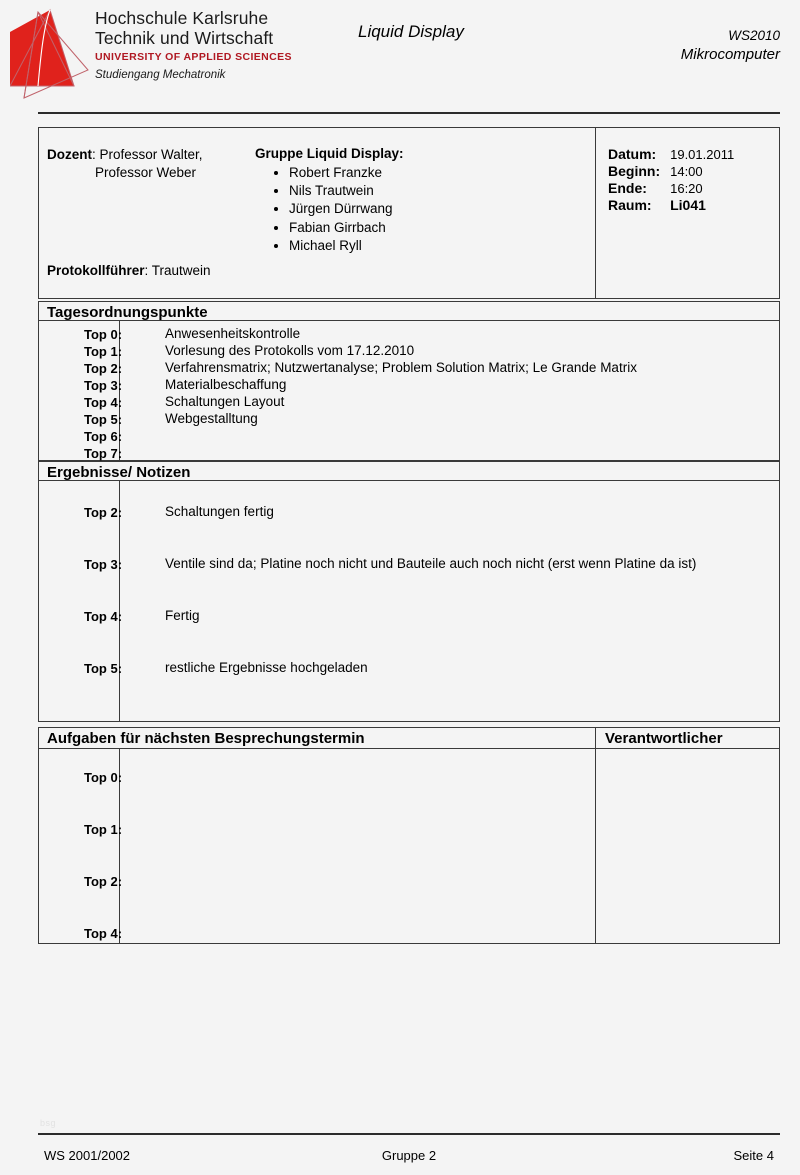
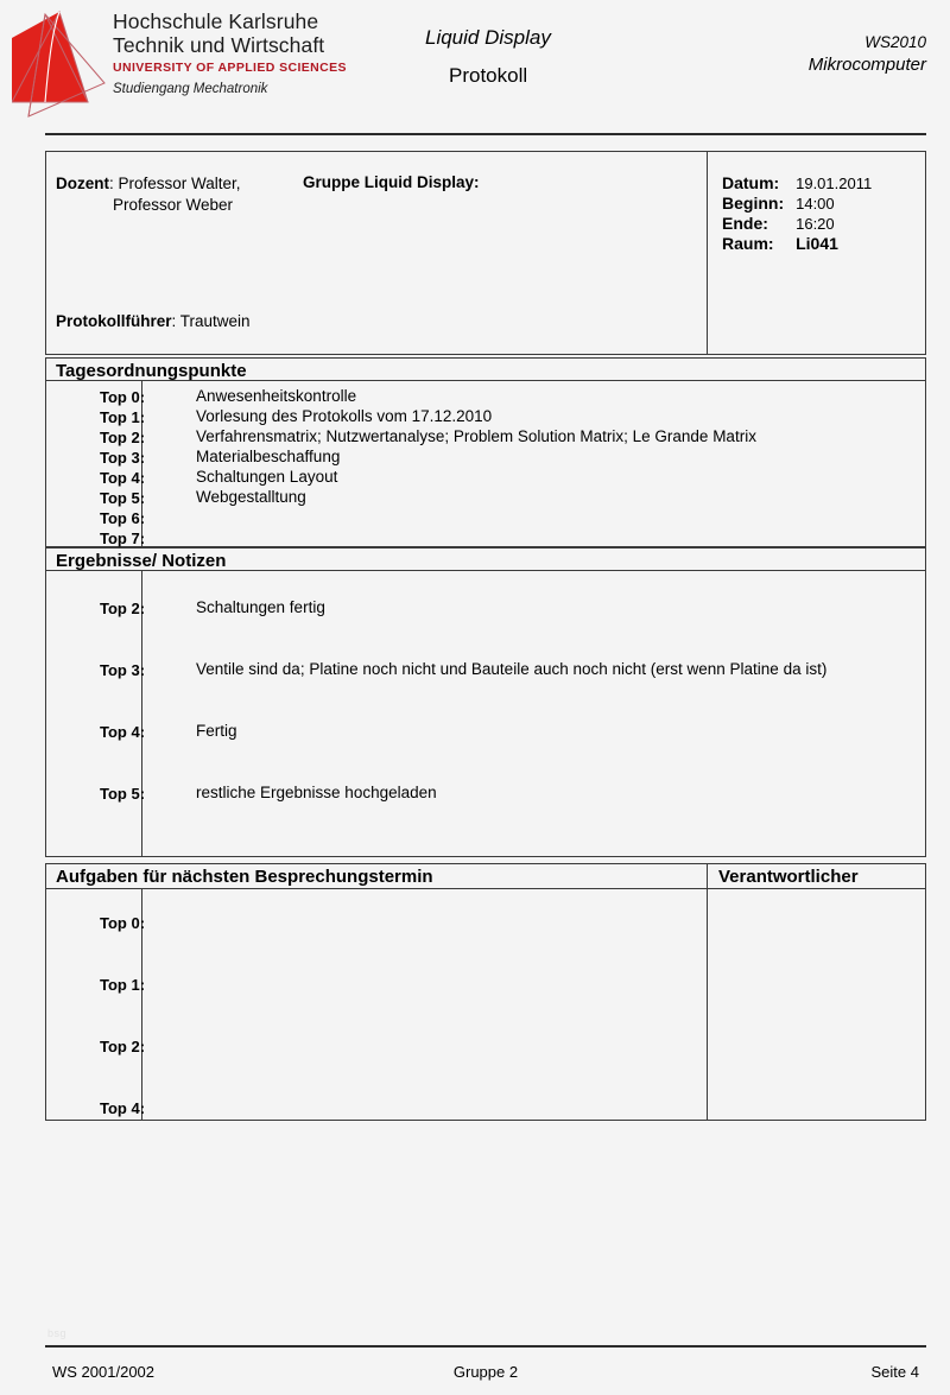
  Hochschule Karlsruhe
  Technik und Wirtschaft
  UNIVERSITY OF APPLIED SCIENCES
  Studiengang Mechatronik
  Liquid Display
+ Protokoll
  WS2010
  Mikrocomputer
  Dozent: Professor Walter,
  Professor Weber
  Protokollführer: Trautwein
  Gruppe Liquid Display:
- Robert Franzke
- Nils Trautwein
- Jürgen Dürrwang
- Fabian Girrbach
- Michael Ryll
  Datum:	19.01.2011
  Beginn:	14:00
  Ende:	16:20
  Raum:	Li041
  Tagesordnungspunkte
  Top 0:
  Anwesenheitskontrolle
  Top 1:
  Vorlesung des Protokolls vom 17.12.2010
  Top 2:
  Verfahrensmatrix; Nutzwertanalyse; Problem Solution Matrix; Le Grande Matrix
  Top 3:
  Materialbeschaffung
  Top 4:
  Schaltungen Layout
  Top 5:
  Webgestalltung
  Top 6:
  Top 7:
  Ergebnisse/ Notizen
  Top 2:
  Schaltungen fertig
  Top 3:
  Ventile sind da; Platine noch nicht und Bauteile auch noch nicht (erst wenn Platine da ist)
  Top 4:
  Fertig
  Top 5:
  restliche Ergebnisse hochgeladen
  Aufgaben für nächsten Besprechungstermin
  Verantwortlicher
  Top 0:
  Top 1:
  Top 2:
  Top 4:
  WS 2001/2002
  Gruppe 2
  Seite 4
